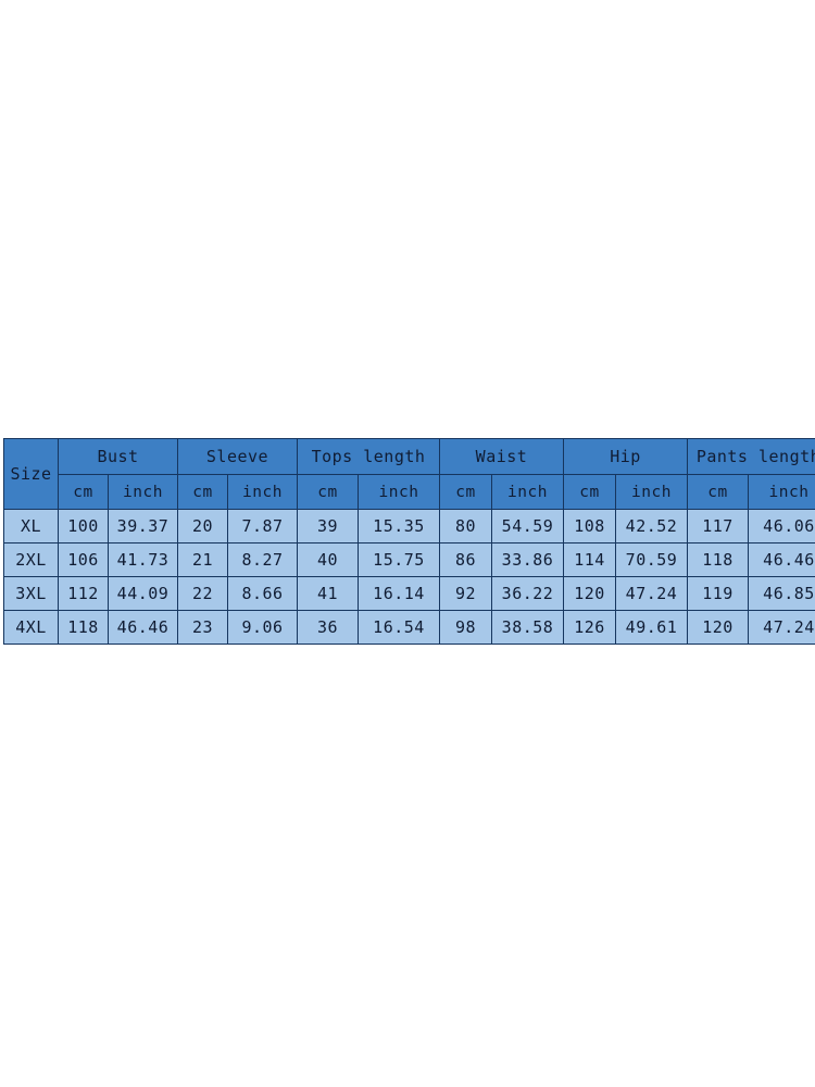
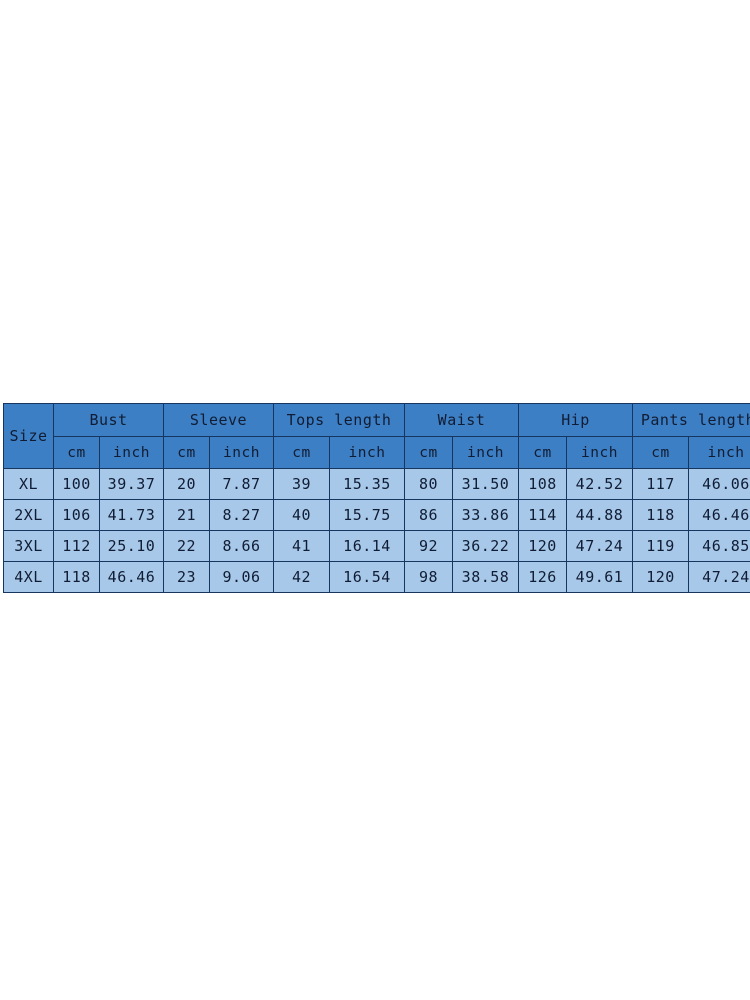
  Size	Bust	Sleeve	Tops length	Waist	Hip	Pants lengt
  cm	inch	cm	inch	cm	inch	cm	inch	cm	inch	cm	inch
- XL	100	39.37	20	7.87	39	15.35	80	54.59	108	42.52	117	46.06
+ XL	100	39.37	20	7.87	39	15.35	80	31.50	108	42.52	117	46.06
- 2XL	106	41.73	21	8.27	40	15.75	86	33.86	114	70.59	118	46.46
+ 2XL	106	41.73	21	8.27	40	15.75	86	33.86	114	44.88	118	46.46
- 3XL	112	44.09	22	8.66	41	16.14	92	36.22	120	47.24	119	46.85
+ 3XL	112	25.10	22	8.66	41	16.14	92	36.22	120	47.24	119	46.85
- 4XL	118	46.46	23	9.06	36	16.54	98	38.58	126	49.61	120	47.24
+ 4XL	118	46.46	23	9.06	42	16.54	98	38.58	126	49.61	120	47.24
